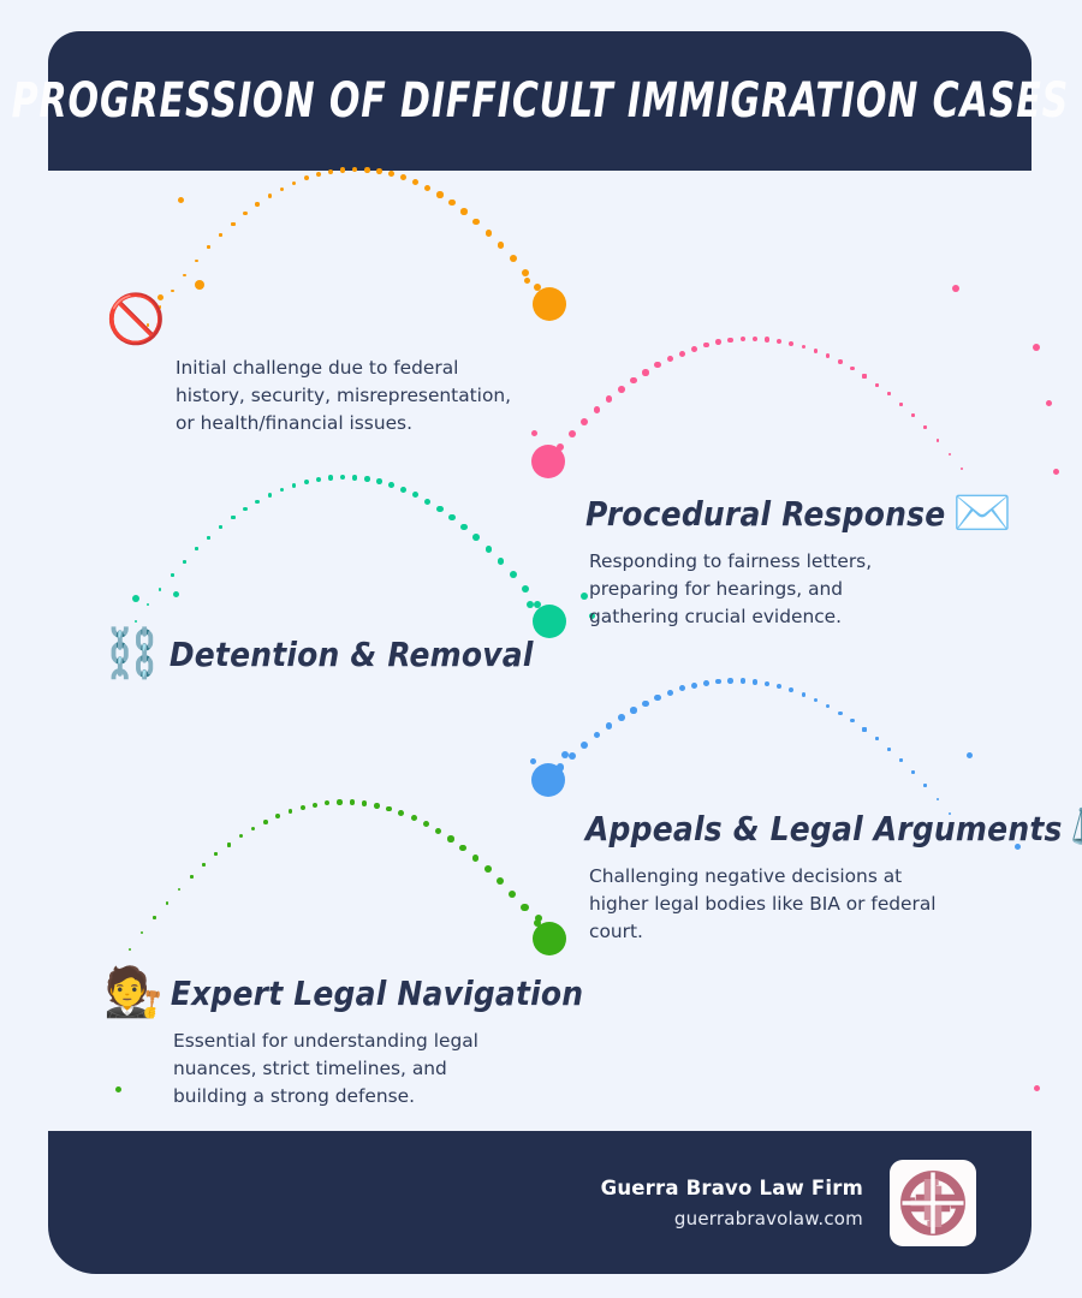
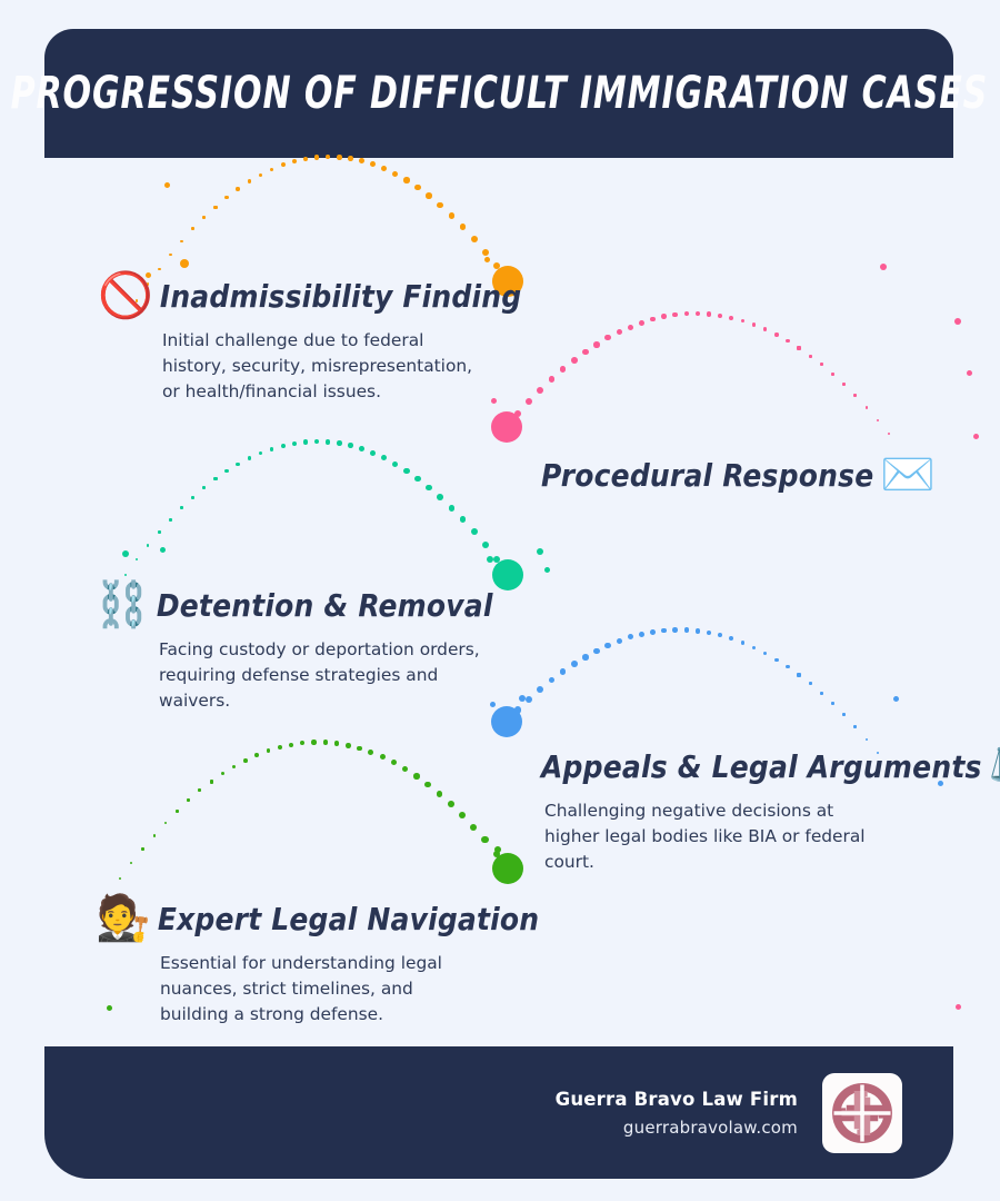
  PROGRESSION OF DIFFICULT IMMIGRATION CASES
  🚫
+ Inadmissibility Finding
  Initial challenge due to federal history, security, misrepresentation, or health/financial issues.
  Procedural Response
  ✉️
- Responding to fairness letters, preparing for hearings, and gathering crucial evidence.
  ⛓️
  Detention & Removal
+ Facing custody or deportation orders, requiring defense strategies and waivers.
  Appeals & Legal Arguments
  Challenging negative decisions at higher legal bodies like BIA or federal court.
  🧑‍⚖️
  Expert Legal Navigation
  Essential for understanding legal nuances, strict timelines, and building a strong defense.
  Guerra Bravo Law Firm
  guerrabravolaw.com
